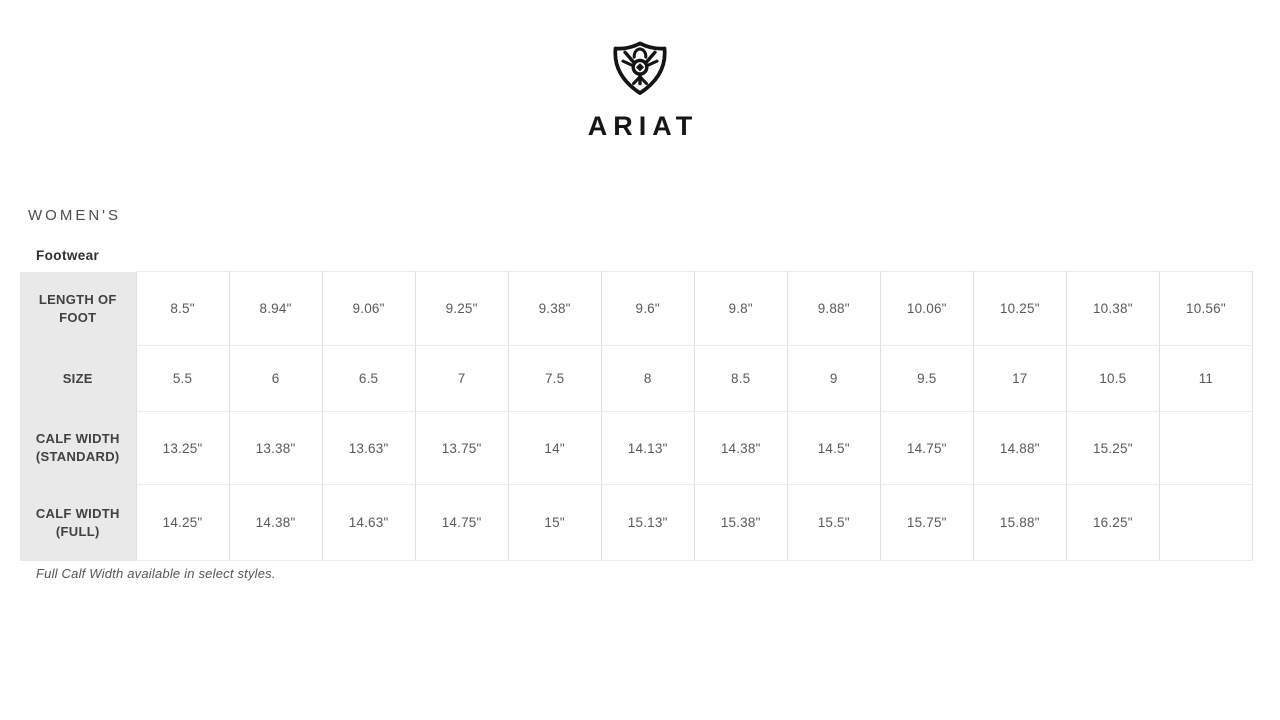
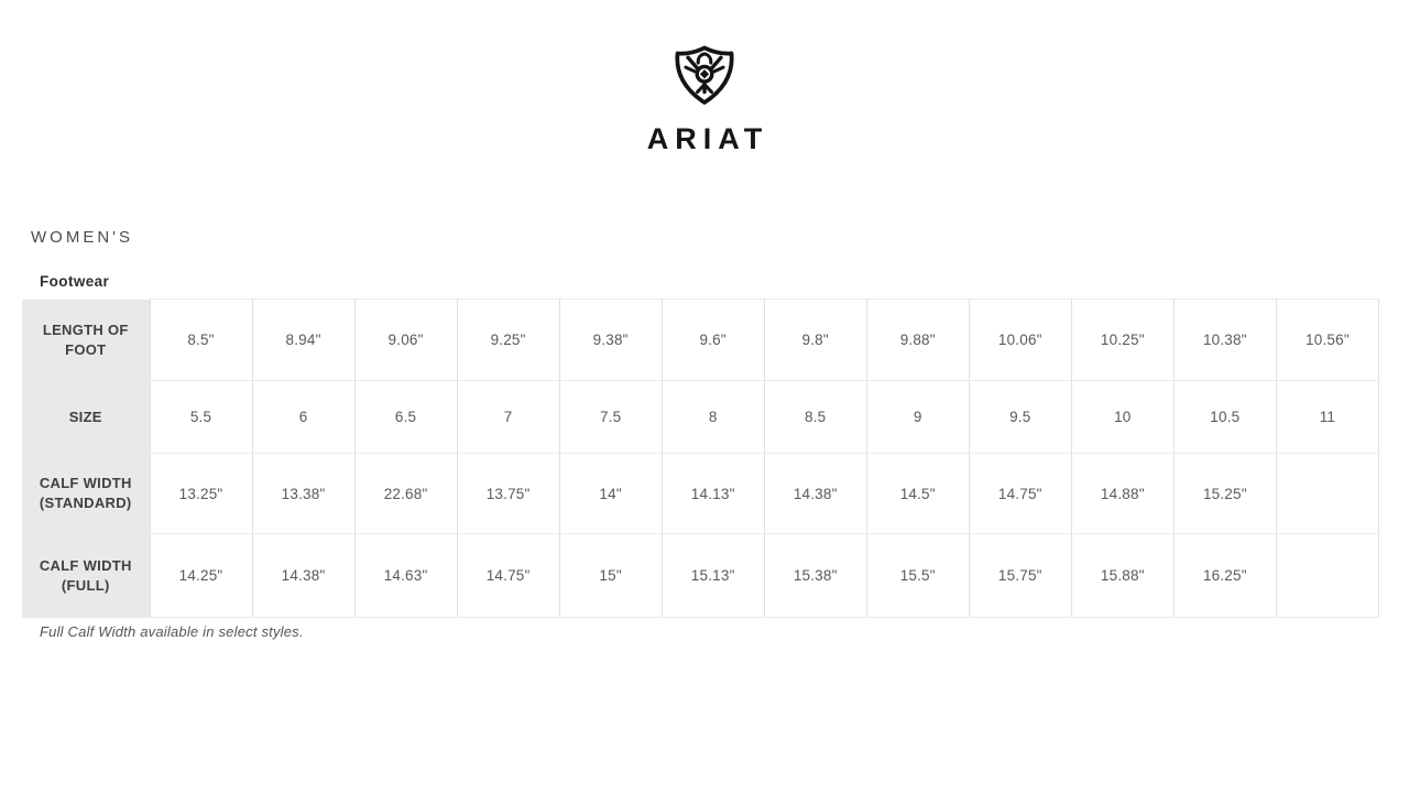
  ARIAT
  WOMEN'S
  Footwear
  LENGTH OF FOOT	8.5"	8.94"	9.06"	9.25"	9.38"	9.6"	9.8"	9.88"	10.06"	10.25"	10.38"	10.56"
- SIZE	5.5	6	6.5	7	7.5	8	8.5	9	9.5	17	10.5	11
+ SIZE	5.5	6	6.5	7	7.5	8	8.5	9	9.5	10	10.5	11
- CALF WIDTH (STANDARD)	13.25"	13.38"	13.63"	13.75"	14"	14.13"	14.38"	14.5"	14.75"	14.88"	15.25"
+ CALF WIDTH (STANDARD)	13.25"	13.38"	22.68"	13.75"	14"	14.13"	14.38"	14.5"	14.75"	14.88"	15.25"
  CALF WIDTH (FULL)	14.25"	14.38"	14.63"	14.75"	15"	15.13"	15.38"	15.5"	15.75"	15.88"	16.25"
  Full Calf Width available in select styles.
